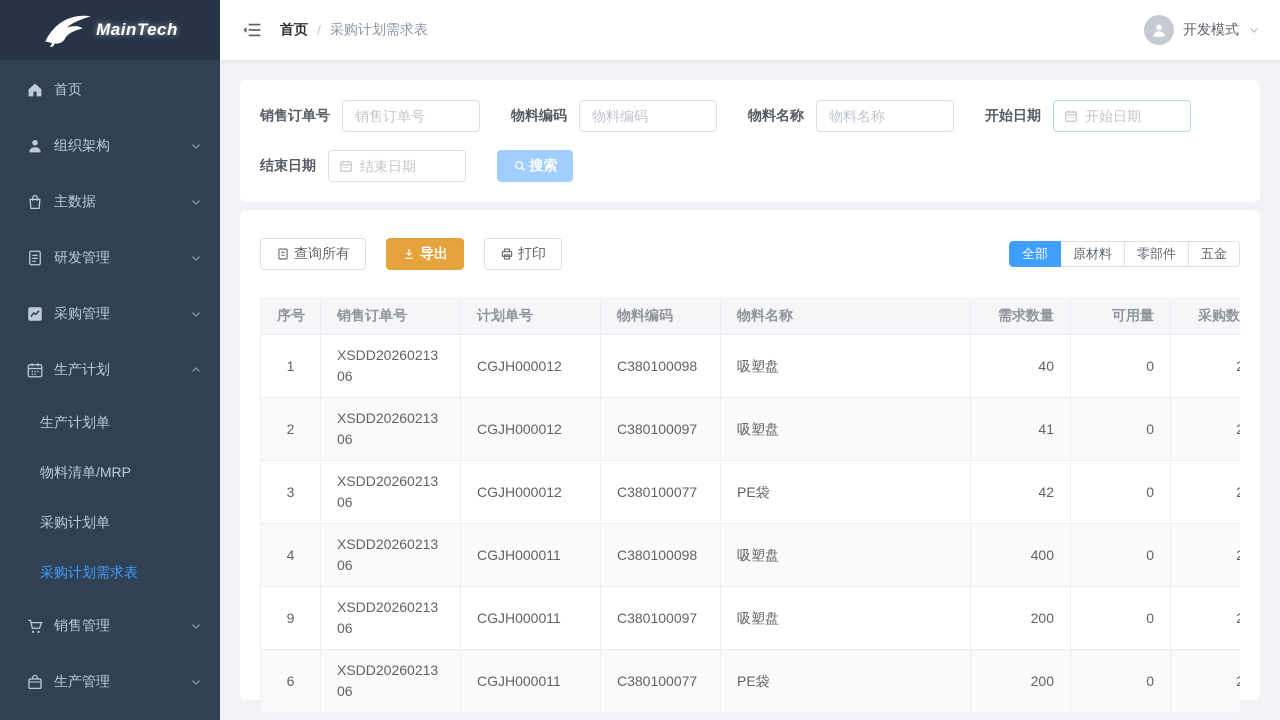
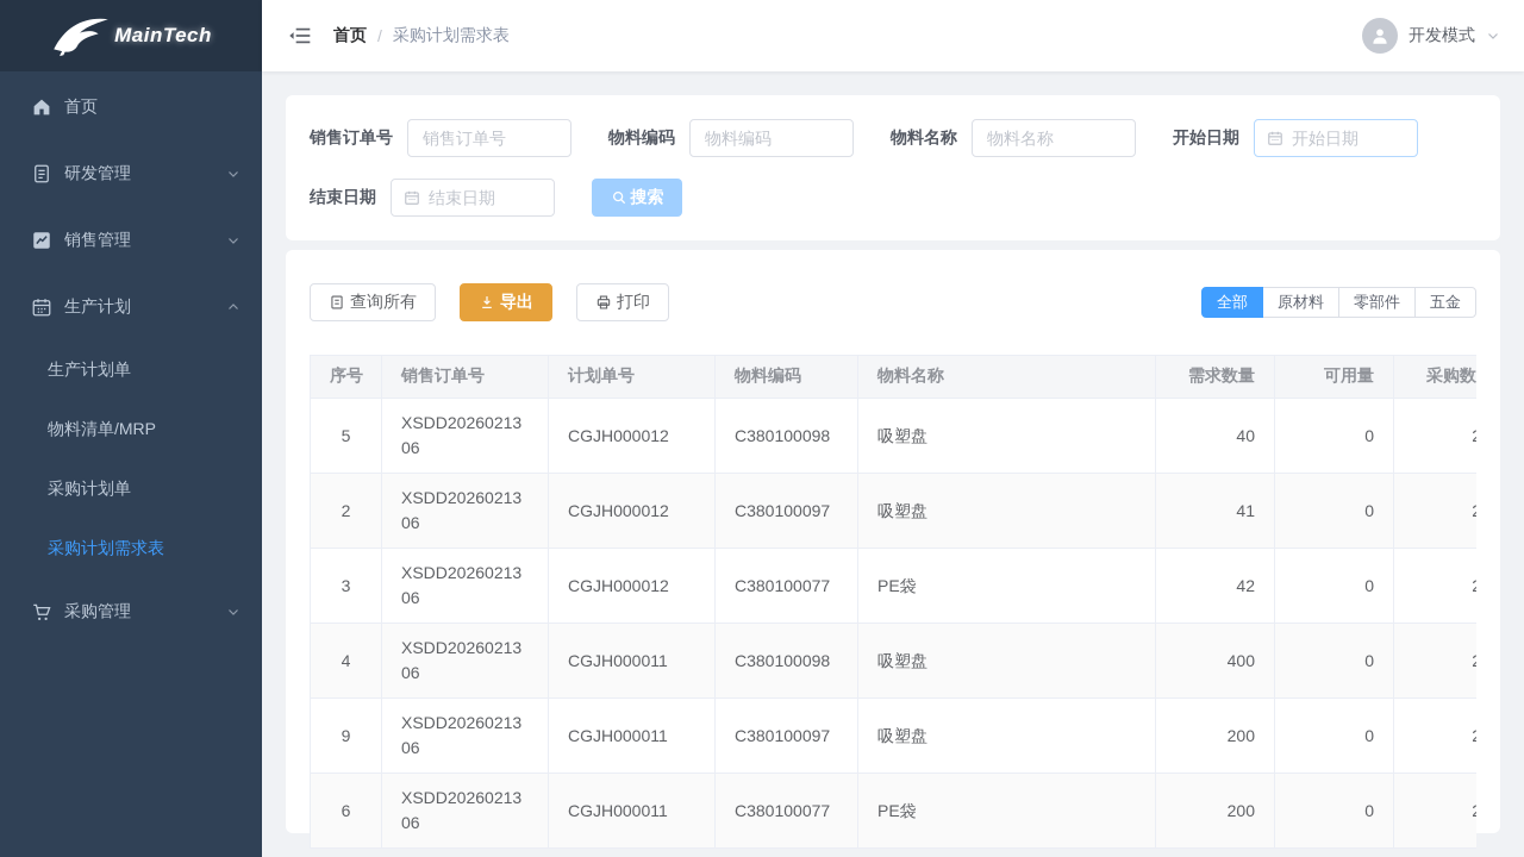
  MainTech
  首页
- 组织架构
- 主数据
  研发管理
- 采购管理
+ 销售管理
  生产计划
  生产计划单
  物料清单/MRP
  采购计划单
  采购计划需求表
- 销售管理
+ 采购管理
- 生产管理
  首页
  /
  采购计划需求表
  开发模式
  销售订单号
  销售订单号
  物料编码
  物料编码
  物料名称
  物料名称
  开始日期
  开始日期
  结束日期
  结束日期
  搜索
  查询所有
  导出
  打印
  全部
  原材料
  零部件
  五金
  序号	销售订单号	计划单号	物料编码	物料名称	需求数量	可用量	采购数
- 1	XSDD2026021306	CGJH000012	C380100098	吸塑盘	40	0
+ 5	XSDD2026021306	CGJH000012	C380100098	吸塑盘	40	0
  2	XSDD2026021306	CGJH000012	C380100097	吸塑盘	41	0
  3	XSDD2026021306	CGJH000012	C380100077	PE袋	42	0
  4	XSDD2026021306	CGJH000011	C380100098	吸塑盘	400	0
  9	XSDD2026021306	CGJH000011	C380100097	吸塑盘	200	0
  6	XSDD2026021306	CGJH000011	C380100077	PE袋	200	0
